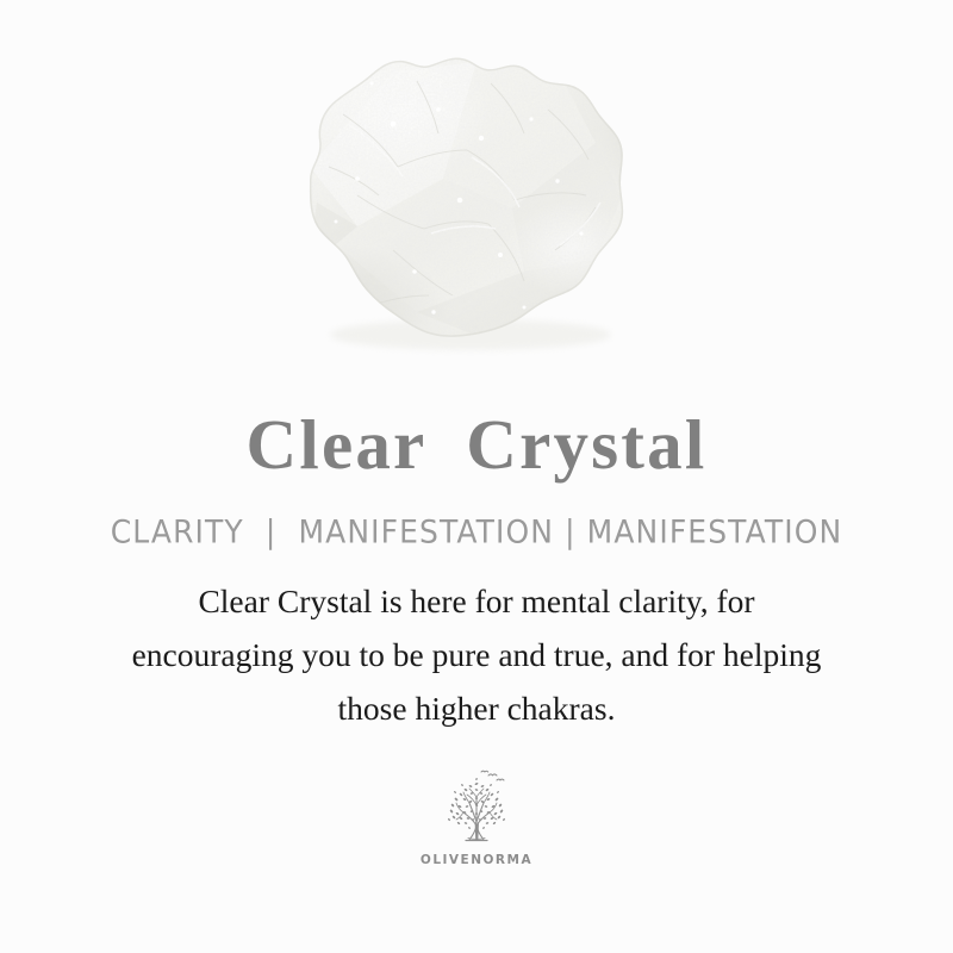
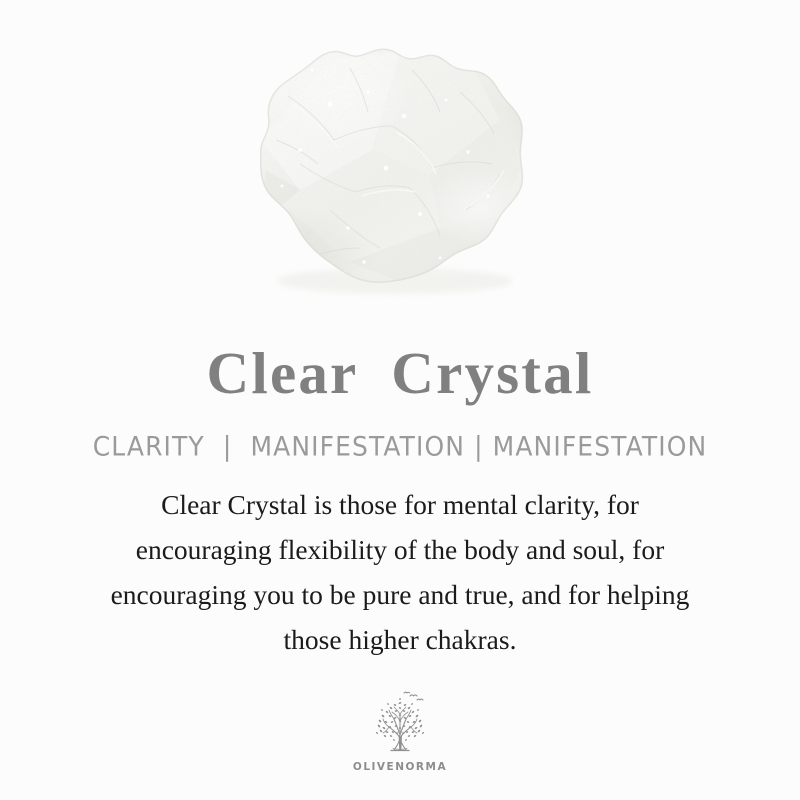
  Clear Crystal
  CLARITY | MANIFESTATION | MANIFESTATION
- Clear Crystal is here for mental clarity, for
+ Clear Crystal is those for mental clarity, for
+ encouraging flexibility of the body and soul, for
  encouraging you to be pure and true, and for helping
  those higher chakras.
  OLIVENORMA
